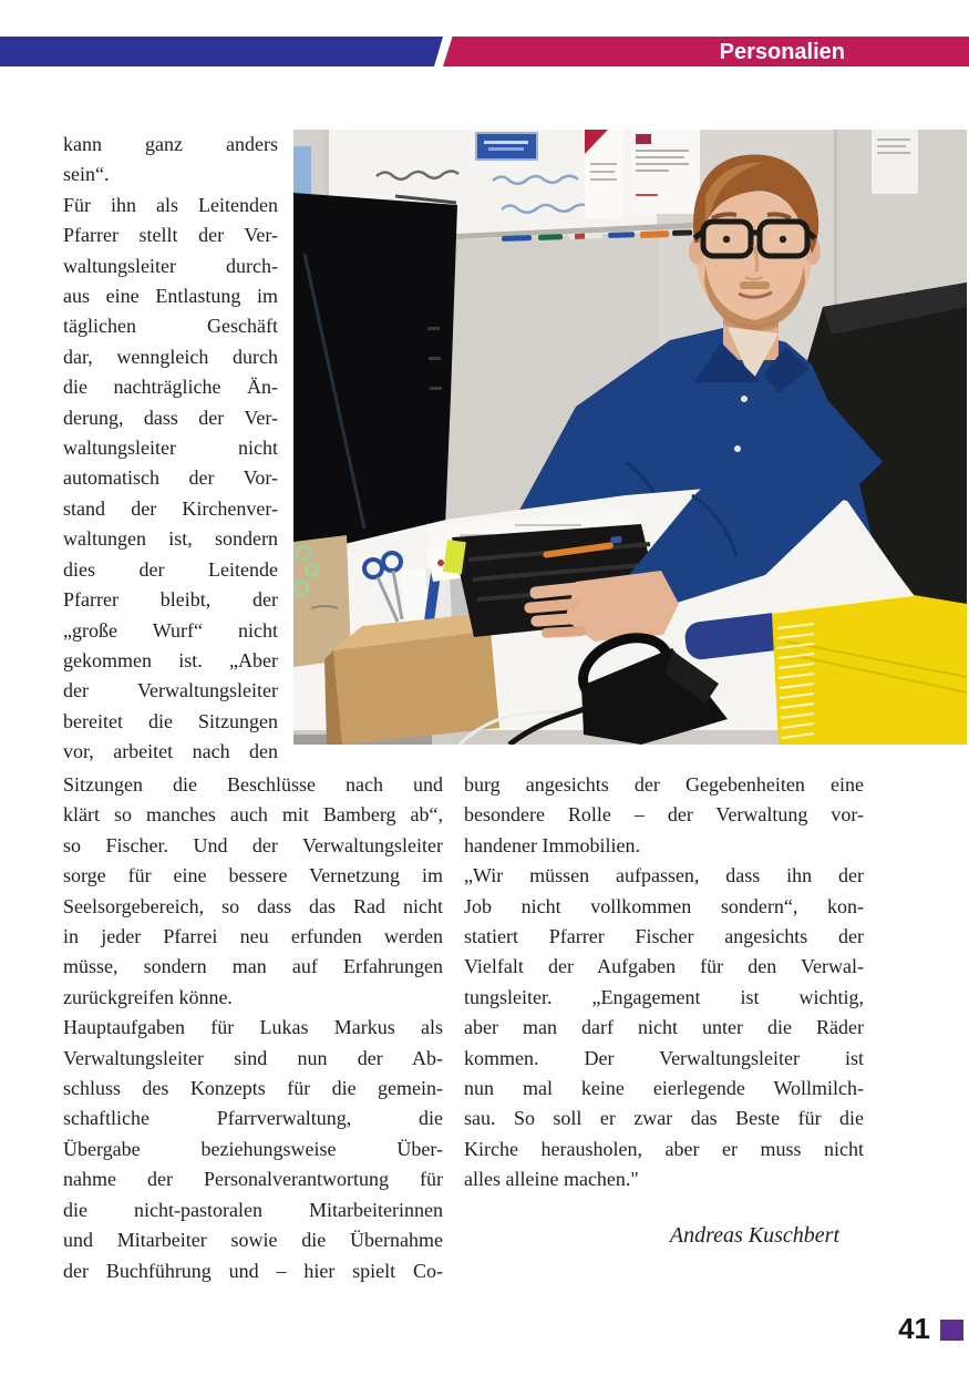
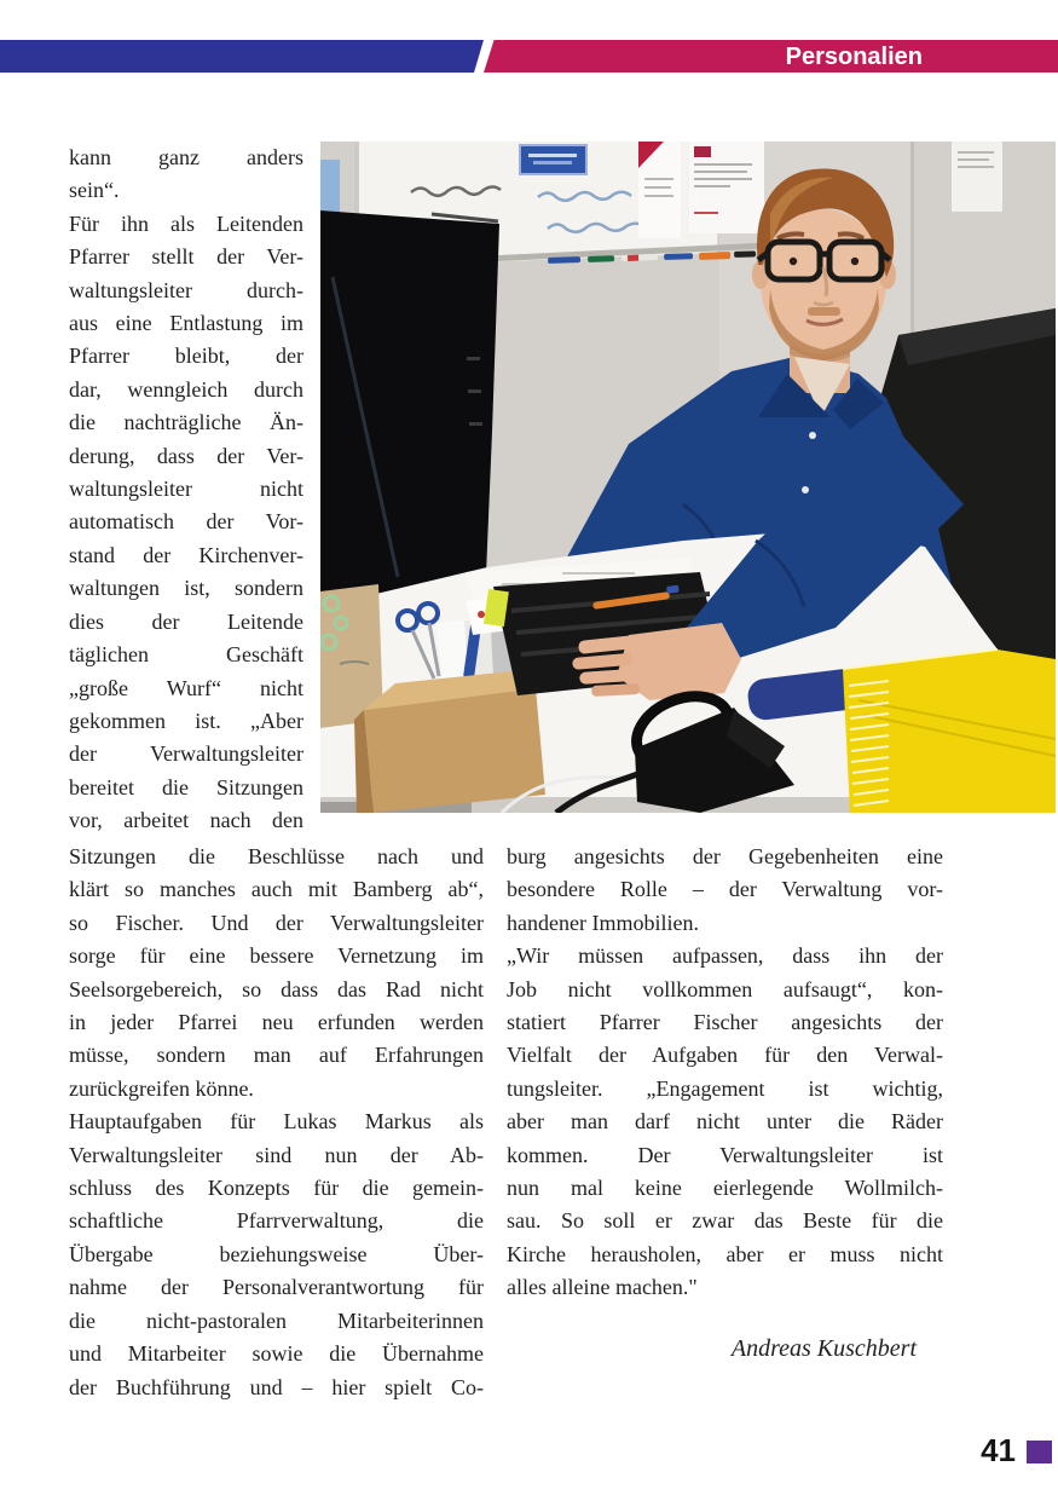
  Personalien
  kann ganz anders
  sein“.
  Für ihn als Leitenden
  Pfarrer stellt der Ver-
  waltungsleiter durch-
  aus eine Entlastung im
- täglichen Geschäft
+ Pfarrer bleibt, der
  dar, wenngleich durch
  die nachträgliche Än-
  derung, dass der Ver-
  waltungsleiter nicht
  automatisch der Vor-
  stand der Kirchenver-
  waltungen ist, sondern
  dies der Leitende
- Pfarrer bleibt, der
+ täglichen Geschäft
  „große Wurf“ nicht
  gekommen ist. „Aber
  der Verwaltungsleiter
  bereitet die Sitzungen
  vor, arbeitet nach den
  Sitzungen die Beschlüsse nach und
  klärt so manches auch mit Bamberg ab“,
  so Fischer. Und der Verwaltungsleiter
  sorge für eine bessere Vernetzung im
  Seelsorgebereich, so dass das Rad nicht
  in jeder Pfarrei neu erfunden werden
  müsse, sondern man auf Erfahrungen
  zurückgreifen könne.
  Hauptaufgaben für Lukas Markus als
  Verwaltungsleiter sind nun der Ab-
  schluss des Konzepts für die gemein-
  schaftliche Pfarrverwaltung, die
  Übergabe beziehungsweise Über-
  nahme der Personalverantwortung für
  die nicht-pastoralen Mitarbeiterinnen
  und Mitarbeiter sowie die Übernahme
  der Buchführung und – hier spielt Co-
  burg angesichts der Gegebenheiten eine
  besondere Rolle – der Verwaltung vor-
  handener Immobilien.
  „Wir müssen aufpassen, dass ihn der
- Job nicht vollkommen sondern“, kon-
+ Job nicht vollkommen aufsaugt“, kon-
  statiert Pfarrer Fischer angesichts der
  Vielfalt der Aufgaben für den Verwal-
  tungsleiter. „Engagement ist wichtig,
  aber man darf nicht unter die Räder
  kommen. Der Verwaltungsleiter ist
  nun mal keine eierlegende Wollmilch-
  sau. So soll er zwar das Beste für die
  Kirche herausholen, aber er muss nicht
  alles alleine machen."
  Andreas Kuschbert
  41
